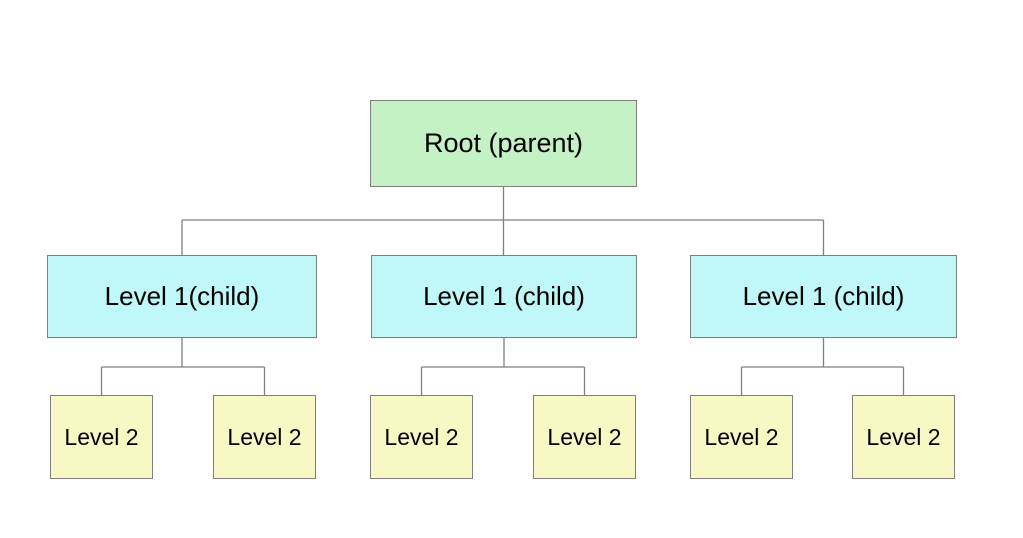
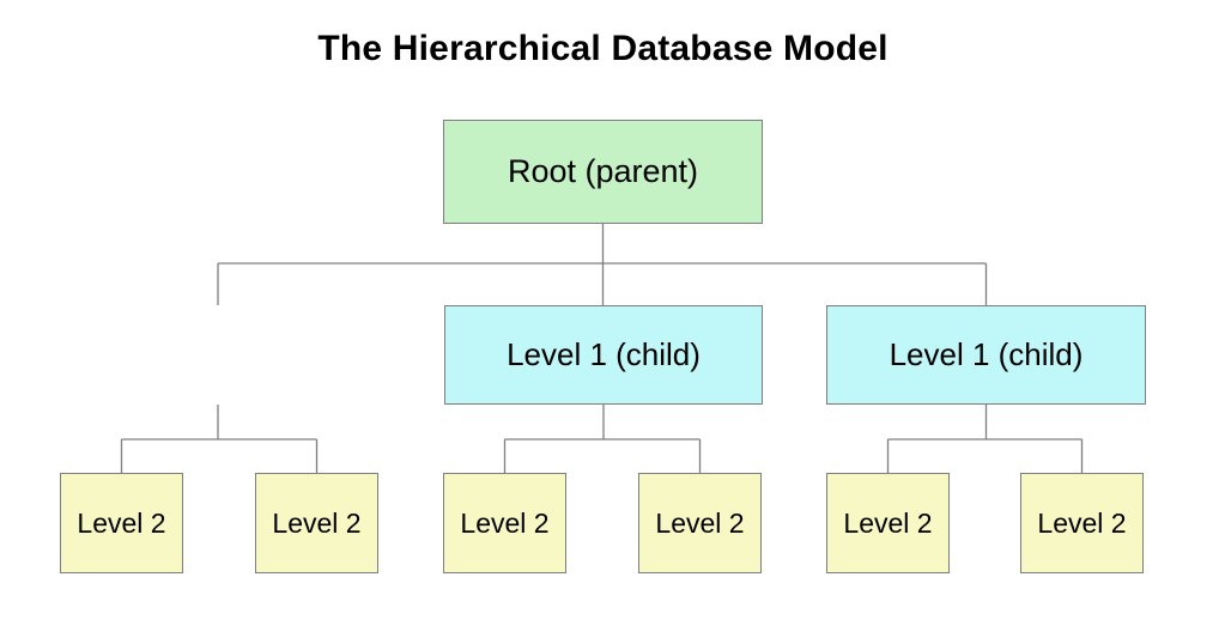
+ The Hierarchical Database Model
  Root (parent)
- Level 1(child)
  Level 1 (child)
  Level 1 (child)
  Level 2
  Level 2
  Level 2
  Level 2
  Level 2
  Level 2
